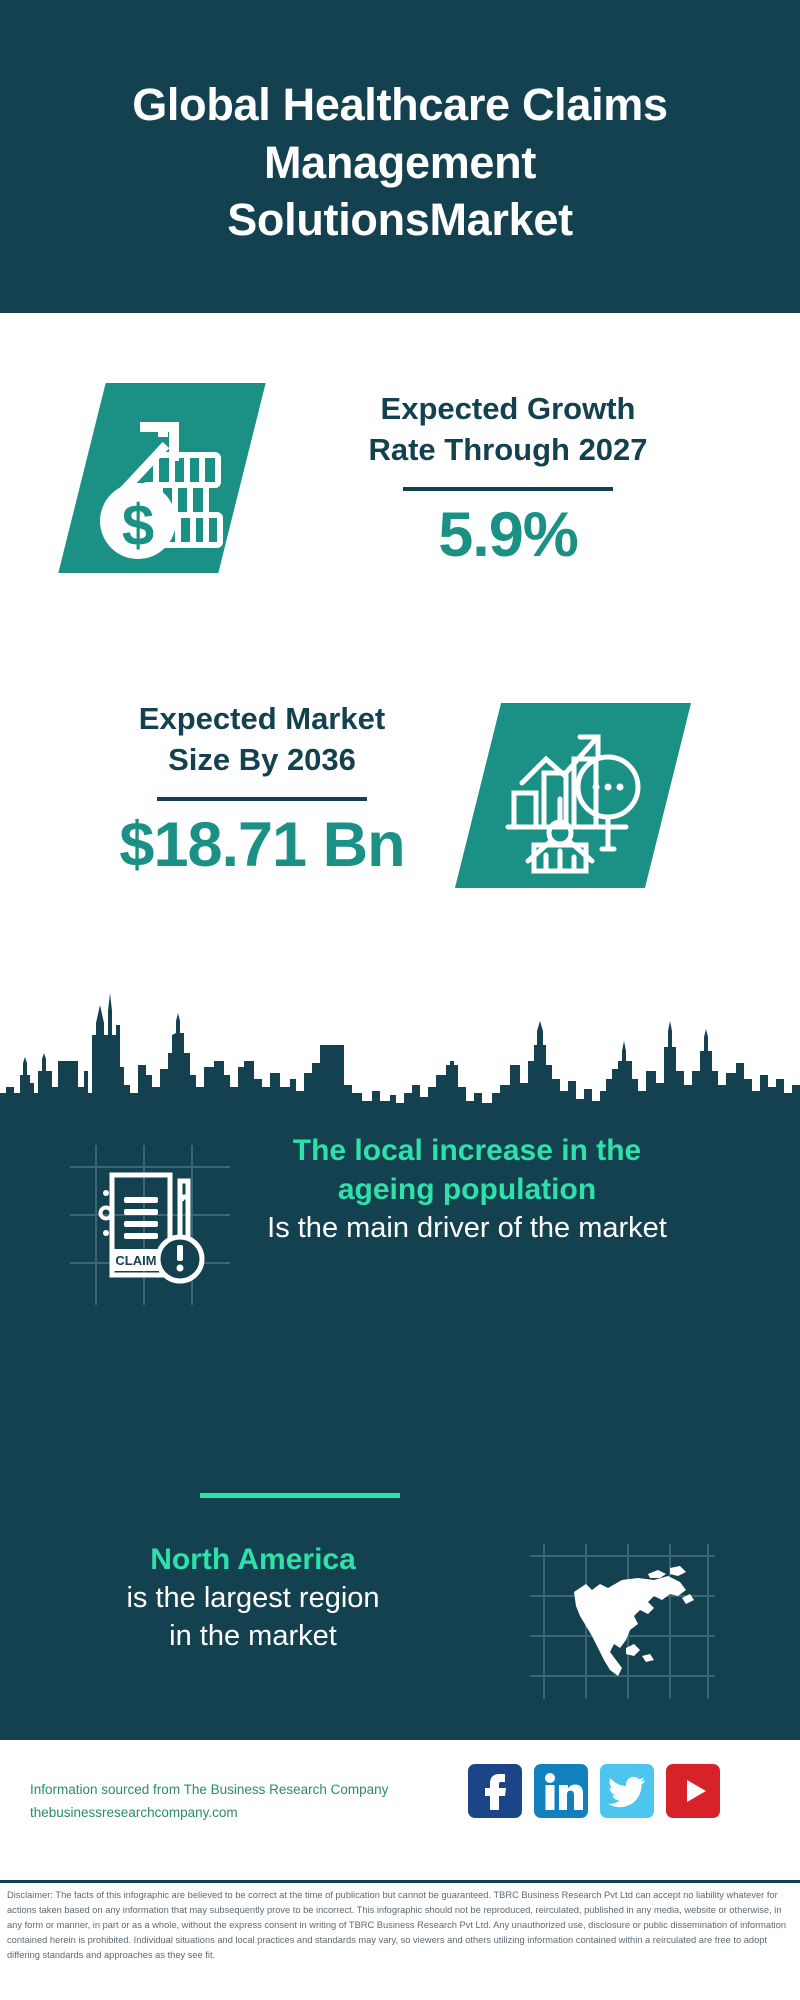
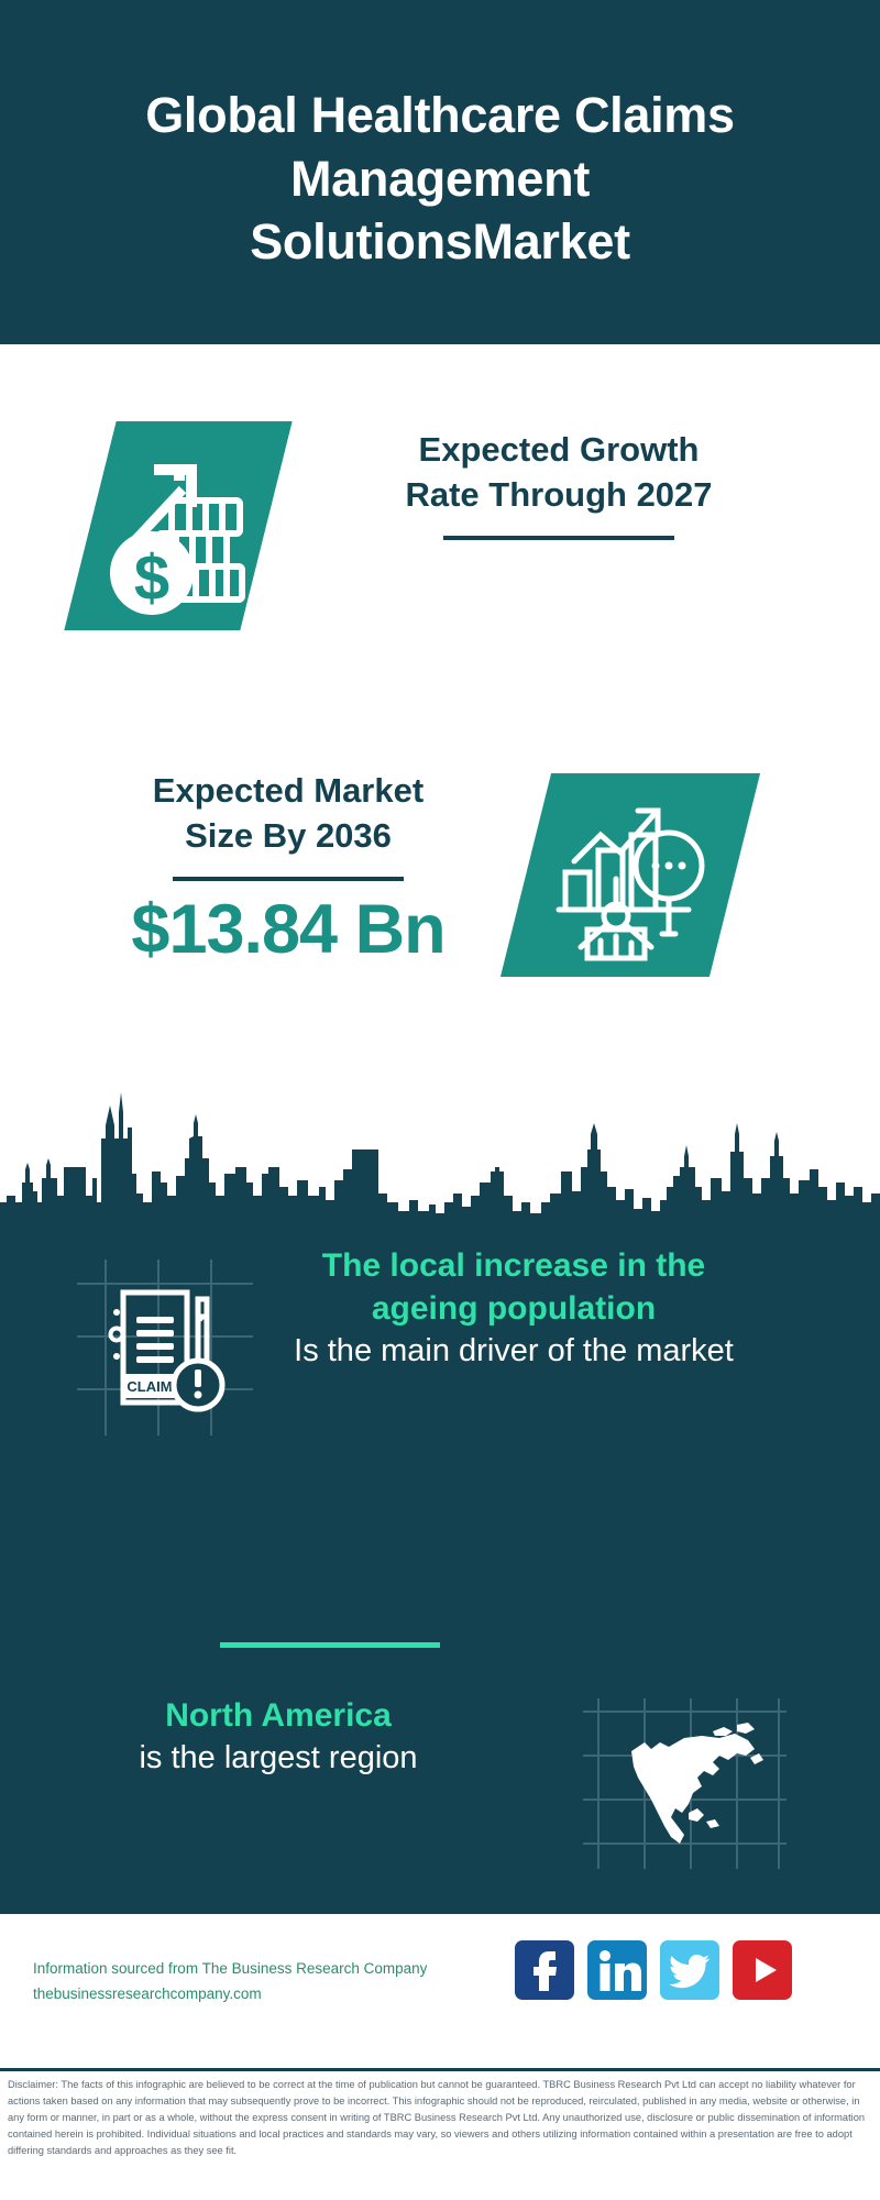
  Global Healthcare Claims Management SolutionsMarket
  $
  Expected Growth
  Rate Through 2027
- 5.9%
  Expected Market
  Size By 2036
- $18.71 Bn
+ $13.84 Bn
  CLAIM
  The local increase in the ageing population
  Is the main driver of the market
  North America
  is the largest region
- in the market
  Information sourced from The Business Research Company
  thebusinessresearchcompany.com
- Disclaimer: The facts of this infographic are believed to be correct at the time of publication but cannot be guaranteed. TBRC Business Research Pvt Ltd can accept no liability whatever for actions taken based on any information that may subsequently prove to be incorrect. This infographic should not be reproduced, reirculated, published in any media, website or otherwise, in any form or manner, in part or as a whole, without the express consent in writing of TBRC Business Research Pvt Ltd. Any unauthorized use, disclosure or public dissemination of information contained herein is prohibited. Individual situations and local practices and standards may vary, so viewers and others utilizing information contained within a reirculated are free to adopt differing standards and approaches as they see fit.
+ Disclaimer: The facts of this infographic are believed to be correct at the time of publication but cannot be guaranteed. TBRC Business Research Pvt Ltd can accept no liability whatever for actions taken based on any information that may subsequently prove to be incorrect. This infographic should not be reproduced, reirculated, published in any media, website or otherwise, in any form or manner, in part or as a whole, without the express consent in writing of TBRC Business Research Pvt Ltd. Any unauthorized use, disclosure or public dissemination of information contained herein is prohibited. Individual situations and local practices and standards may vary, so viewers and others utilizing information contained within a presentation are free to adopt differing standards and approaches as they see fit.
